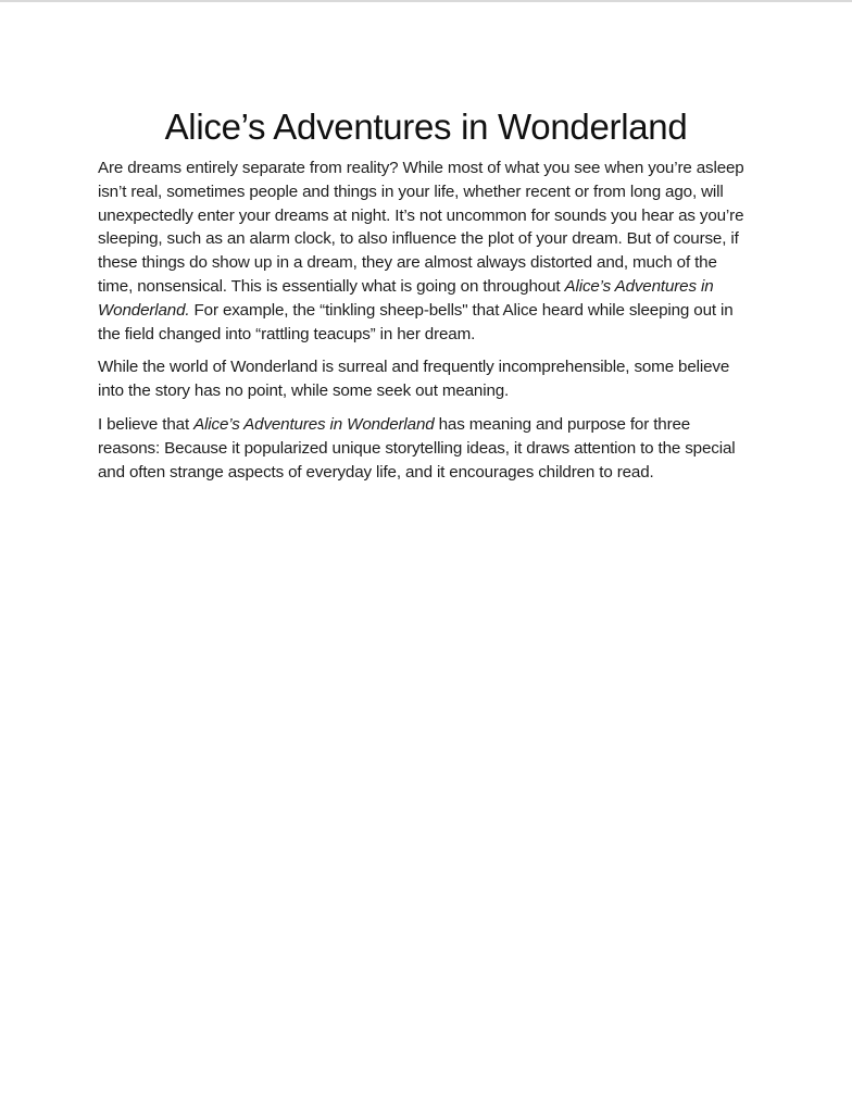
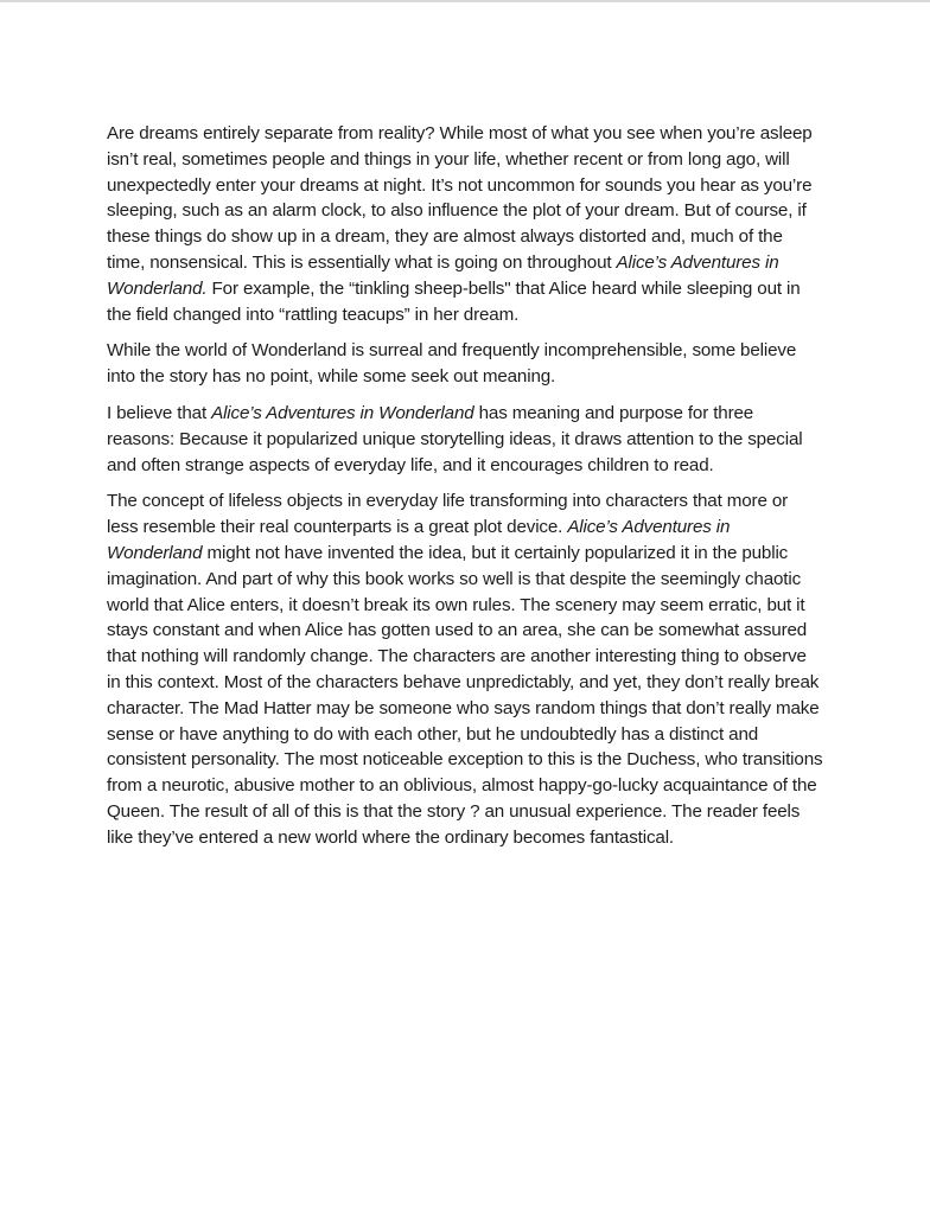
- Alice’s Adventures in Wonderland
  Are dreams entirely separate from reality? While most of what you see when you’re asleep isn’t real, sometimes people and things in your life, whether recent or from long ago, will unexpectedly enter your dreams at night. It’s not uncommon for sounds you hear as you’re sleeping, such as an alarm clock, to also influence the plot of your dream. But of course, if these things do show up in a dream, they are almost always distorted and, much of the time, nonsensical. This is essentially what is going on throughout Alice’s Adventures in Wonderland. For example, the “tinkling sheep-bells" that Alice heard while sleeping out in the field changed into “rattling teacups” in her dream.
  While the world of Wonderland is surreal and frequently incomprehensible, some believe into the story has no point, while some seek out meaning.
  I believe that Alice’s Adventures in Wonderland has meaning and purpose for three reasons: Because it popularized unique storytelling ideas, it draws attention to the special and often strange aspects of everyday life, and it encourages children to read.
+ The concept of lifeless objects in everyday life transforming into characters that more or less resemble their real counterparts is a great plot device. Alice’s Adventures in Wonderland might not have invented the idea, but it certainly popularized it in the public imagination. And part of why this book works so well is that despite the seemingly chaotic world that Alice enters, it doesn’t break its own rules. The scenery may seem erratic, but it stays constant and when Alice has gotten used to an area, she can be somewhat assured that nothing will randomly change. The characters are another interesting thing to observe in this context. Most of the characters behave unpredictably, and yet, they don’t really break character. The Mad Hatter may be someone who says random things that don’t really make sense or have anything to do with each other, but he undoubtedly has a distinct and consistent personality. The most noticeable exception to this is the Duchess, who transitions from a neurotic, abusive mother to an oblivious, almost happy-go-lucky acquaintance of the Queen. The result of all of this is that the story ? an unusual experience. The reader feels like they’ve entered a new world where the ordinary becomes fantastical.
